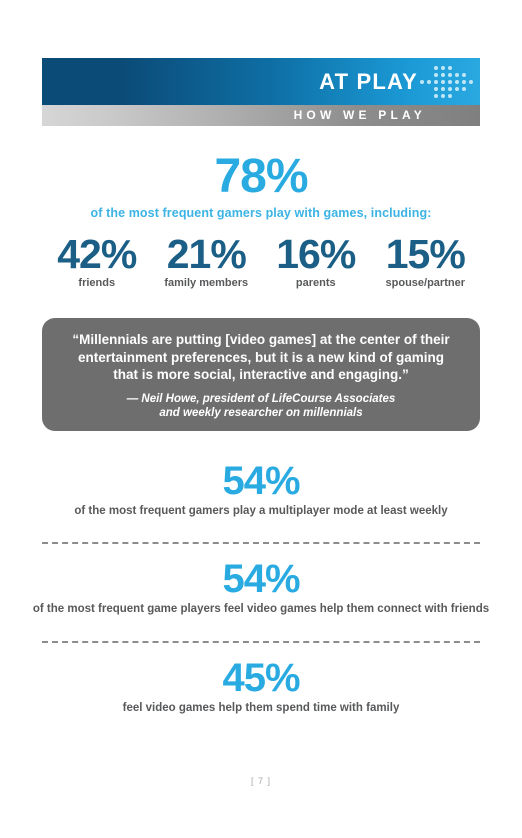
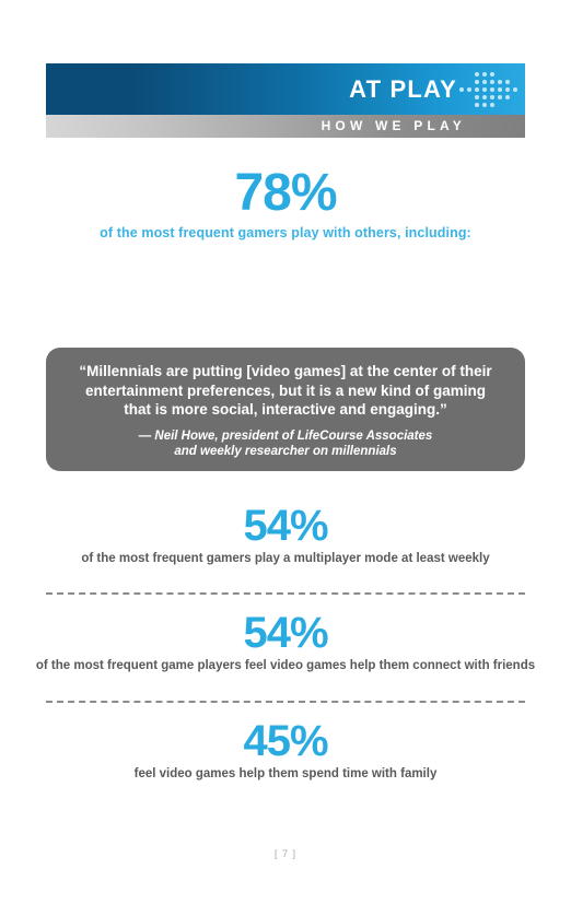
  AT PLAY
  HOW WE PLAY
  78%
- of the most frequent gamers play with games, including:
+ of the most frequent gamers play with others, including:
- 42%
- friends
- 21%
- family members
- 16%
- parents
- 15%
- spouse/partner
  “Millennials are putting [video games] at the center of their
  entertainment preferences, but it is a new kind of gaming
  that is more social, interactive and engaging.”
  — Neil Howe, president of LifeCourse Associates
  and weekly researcher on millennials
  54%
  of the most frequent gamers play a multiplayer mode at least weekly
  54%
  of the most frequent game players feel video games help them connect with friends
  45%
  feel video games help them spend time with family
  [ 7 ]
